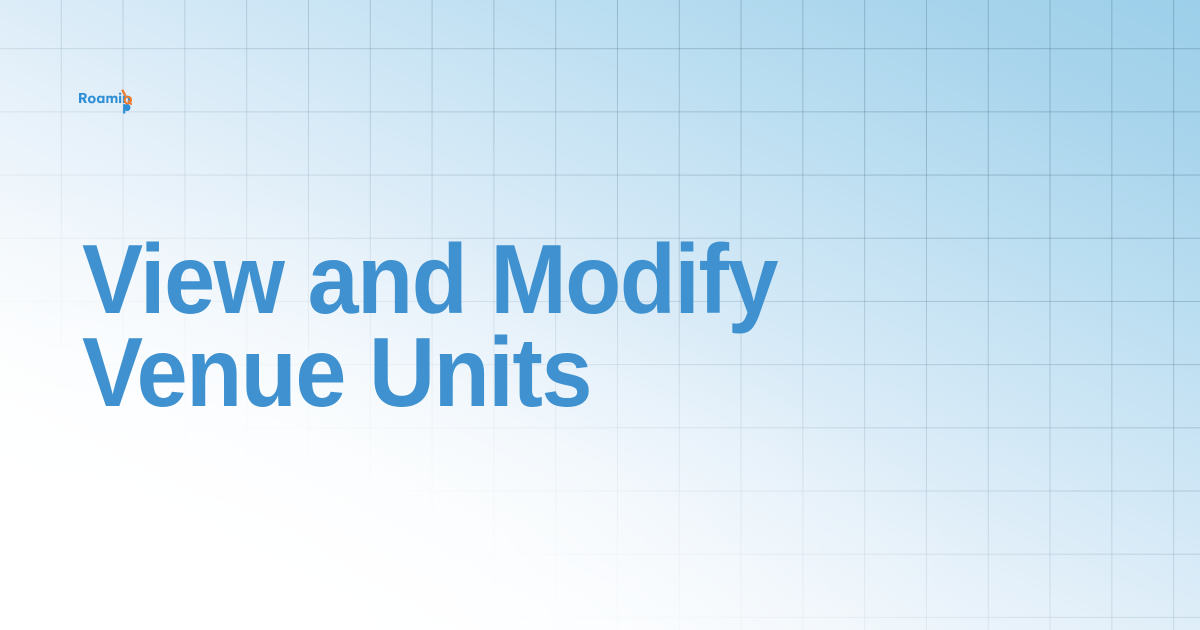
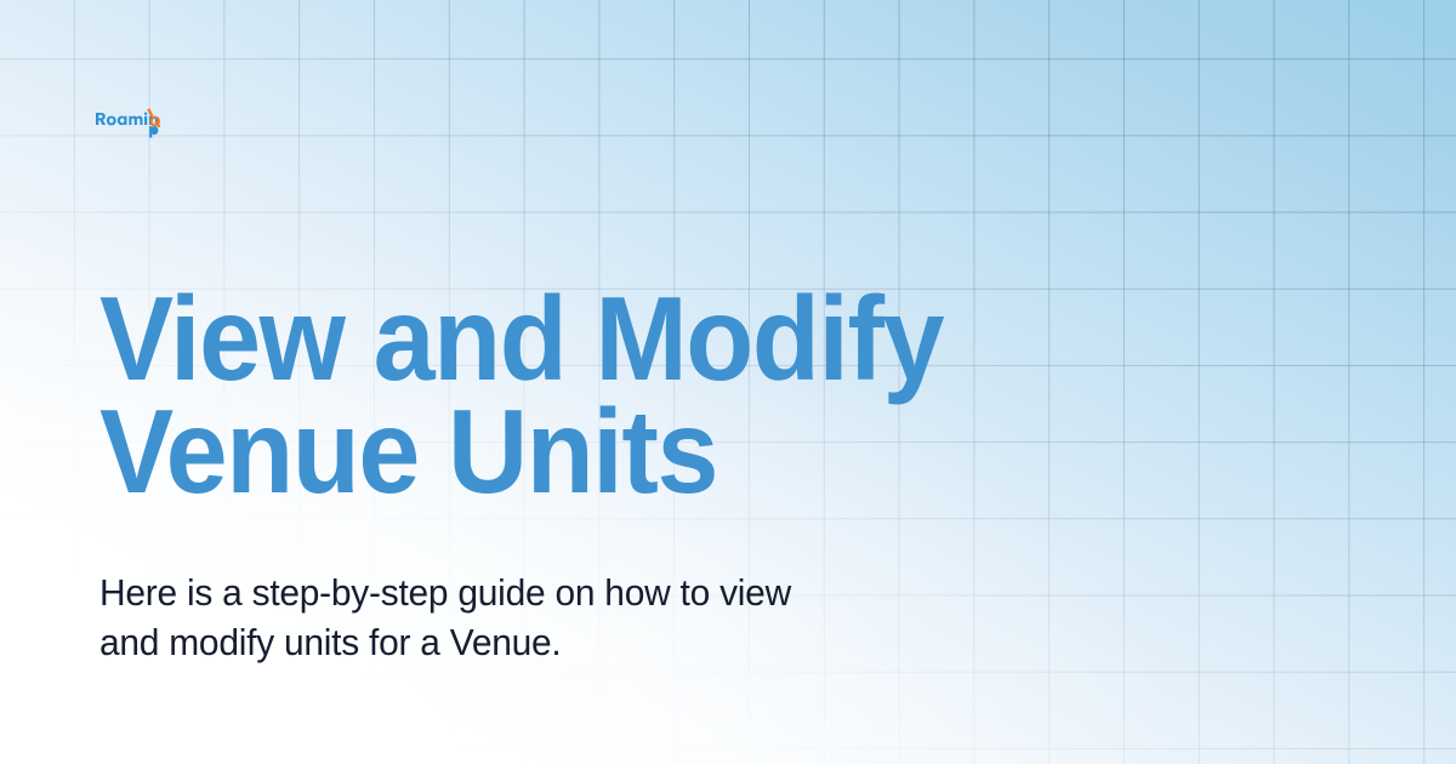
  View and Modify
  Venue Units
+ Here is a step-by-step guide on how to view
+ and modify units for a Venue.
